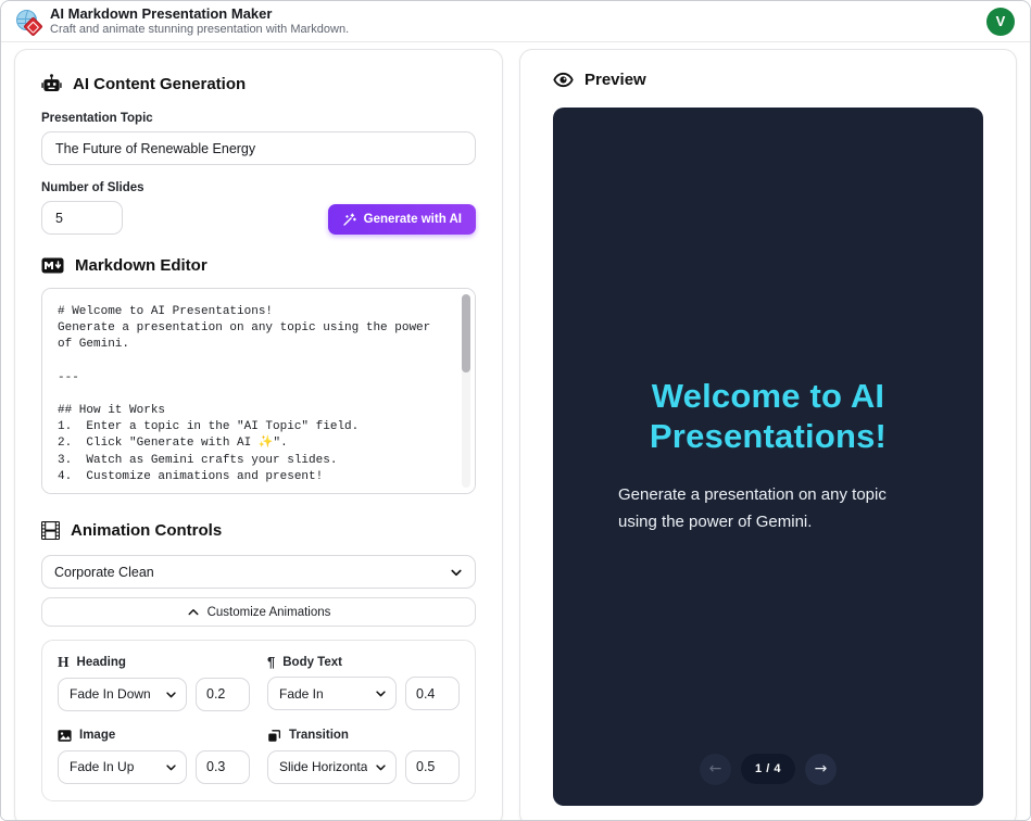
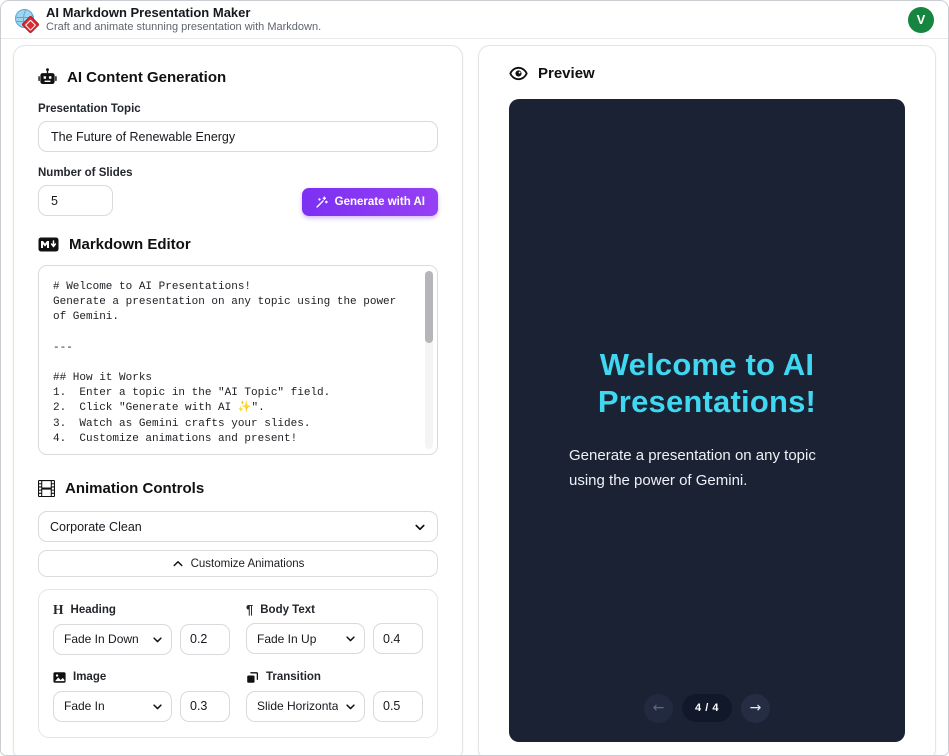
  AI Markdown Presentation Maker
  Craft and animate stunning presentation with Markdown.
  V
  AI Content Generation
  Presentation Topic
  The Future of Renewable Energy
  Number of Slides
  5
  Generate with AI
  Markdown Editor
  # Welcome to AI Presentations!
  Animation Controls
  Corporate Clean
  Customize Animations
  H
  Heading
  Fade In Down
  0.2
  ¶
  Body Text
- Fade In
+ Fade In Up
  0.4
  Image
- Fade In Up
+ Fade In
  0.3
  Transition
  Slide Horizonta
  0.5
  Preview
  Welcome to AI Presentations!
  Generate a presentation on any topic using the power of Gemini.
  ←
- 1 / 4
+ 4 / 4
  →
